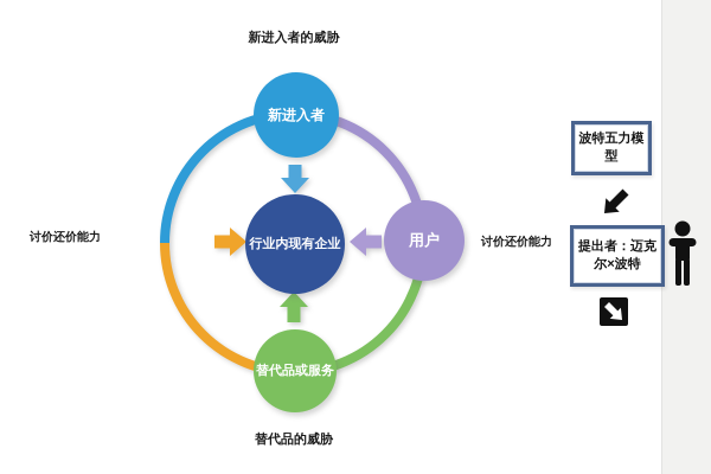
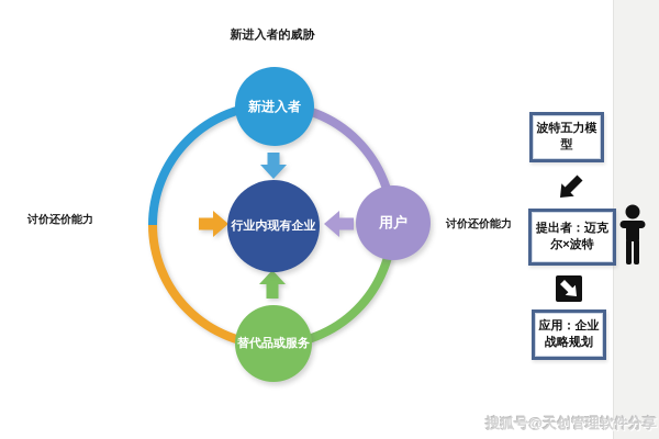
  新进入者
  行业内现有企业
  用户
  替代品或服务
  新进入者的威胁
  讨价还价能力
  讨价还价能力
- 替代品的威胁
  波特五力模型
  提出者：迈克尔×波特
+ 应用：企业战略规划
+ 搜狐号@天创管理软件分享
